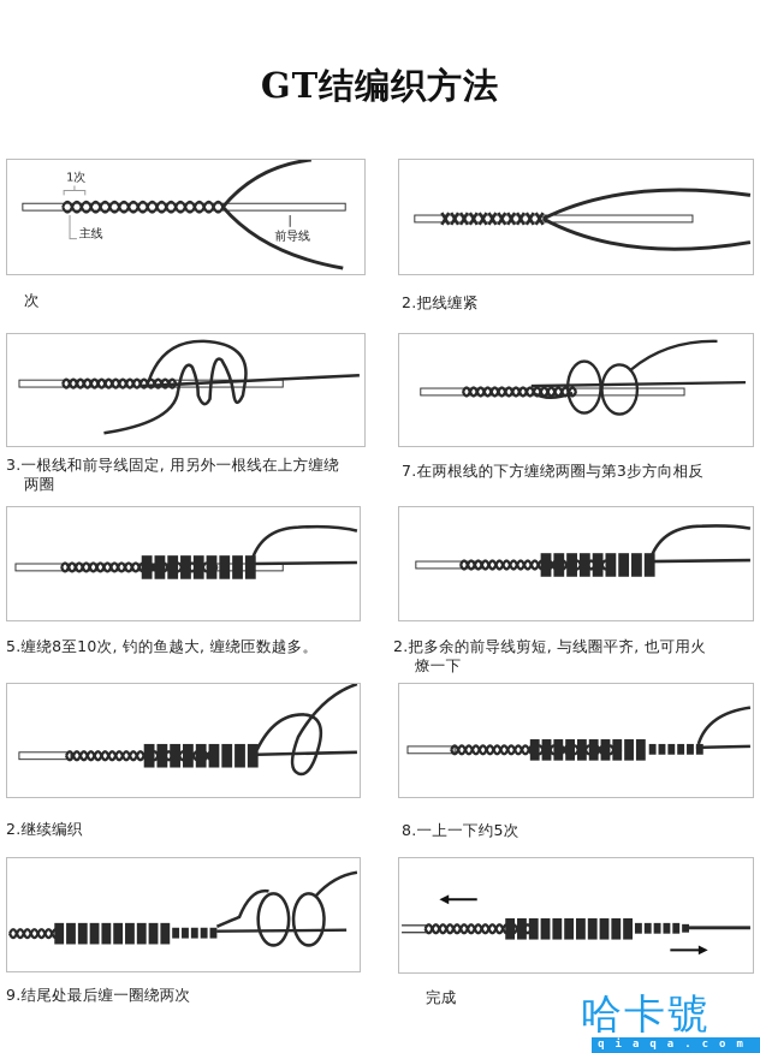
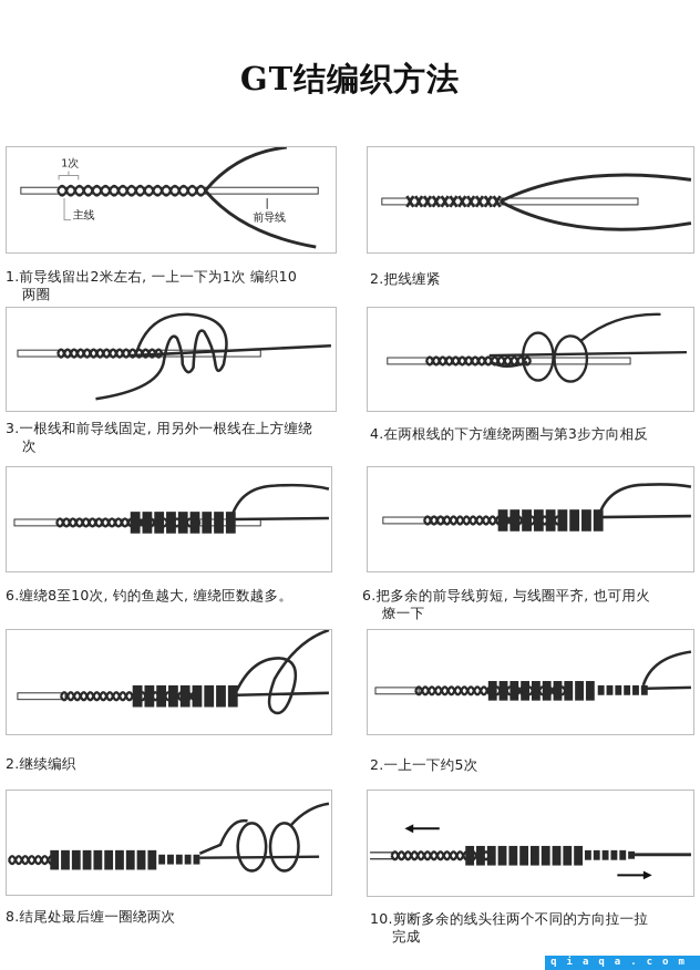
  GT结编织方法
  1次
  主线
  前导线
+ 1.前导线留出2米左右, 一上一下为1次 编织10
- 次
+ 两圈
  2.把线缠紧
  3.一根线和前导线固定, 用另外一根线在上方缠绕
- 两圈
+ 次
- 7.在两根线的下方缠绕两圈与第3步方向相反
+ 4.在两根线的下方缠绕两圈与第3步方向相反
- 5.缠绕8至10次, 钓的鱼越大, 缠绕匝数越多。
+ 6.缠绕8至10次, 钓的鱼越大, 缠绕匝数越多。
- 2.把多余的前导线剪短, 与线圈平齐, 也可用火
+ 6.把多余的前导线剪短, 与线圈平齐, 也可用火
  燎一下
  2.继续编织
- 8.一上一下约5次
+ 2.一上一下约5次
- 9.结尾处最后缠一圈绕两次
+ 8.结尾处最后缠一圈绕两次
+ 10.剪断多余的线头往两个不同的方向拉一拉
  完成
- 哈卡號
  qiaqa.com
